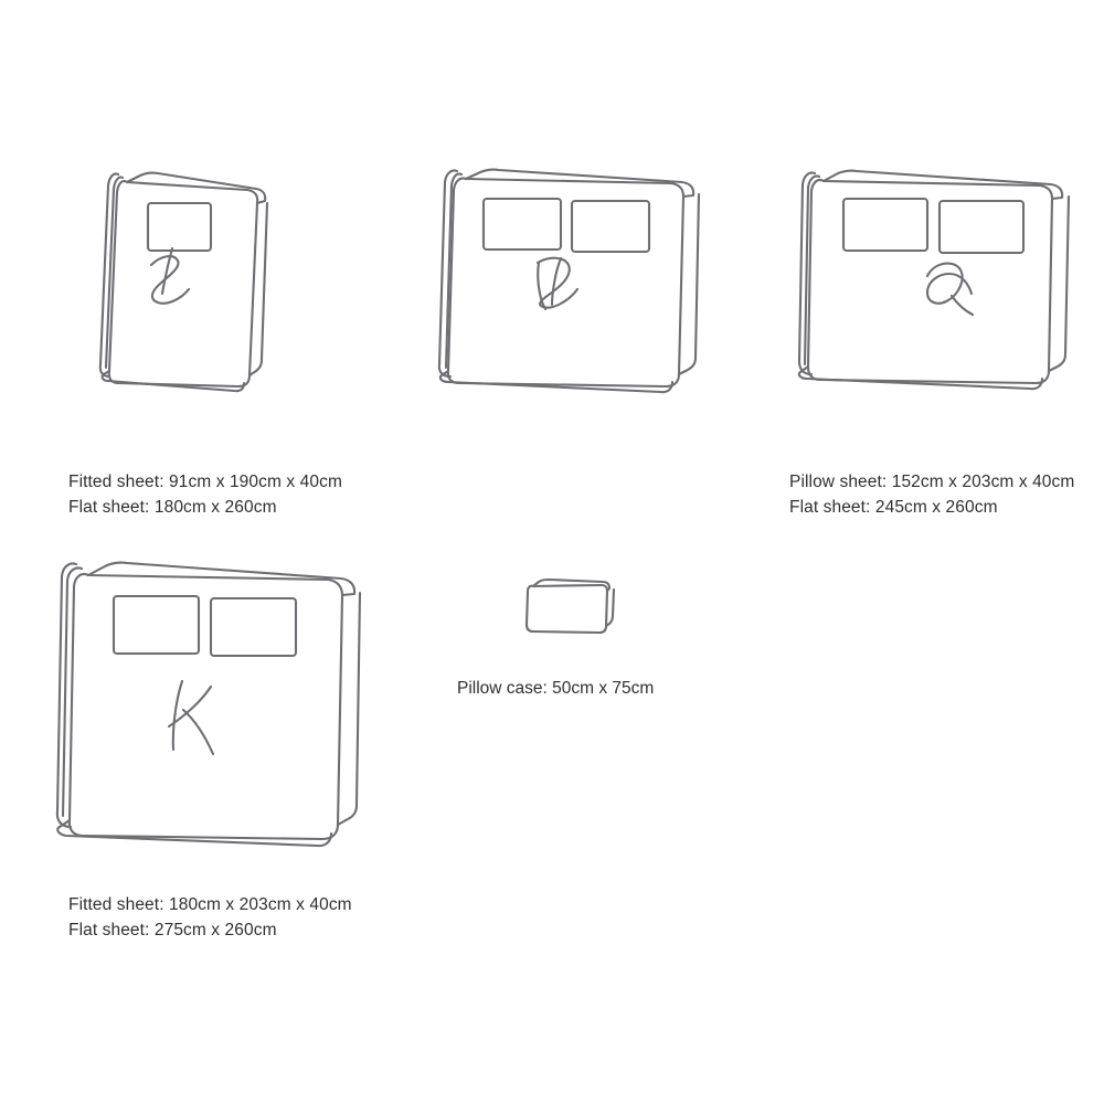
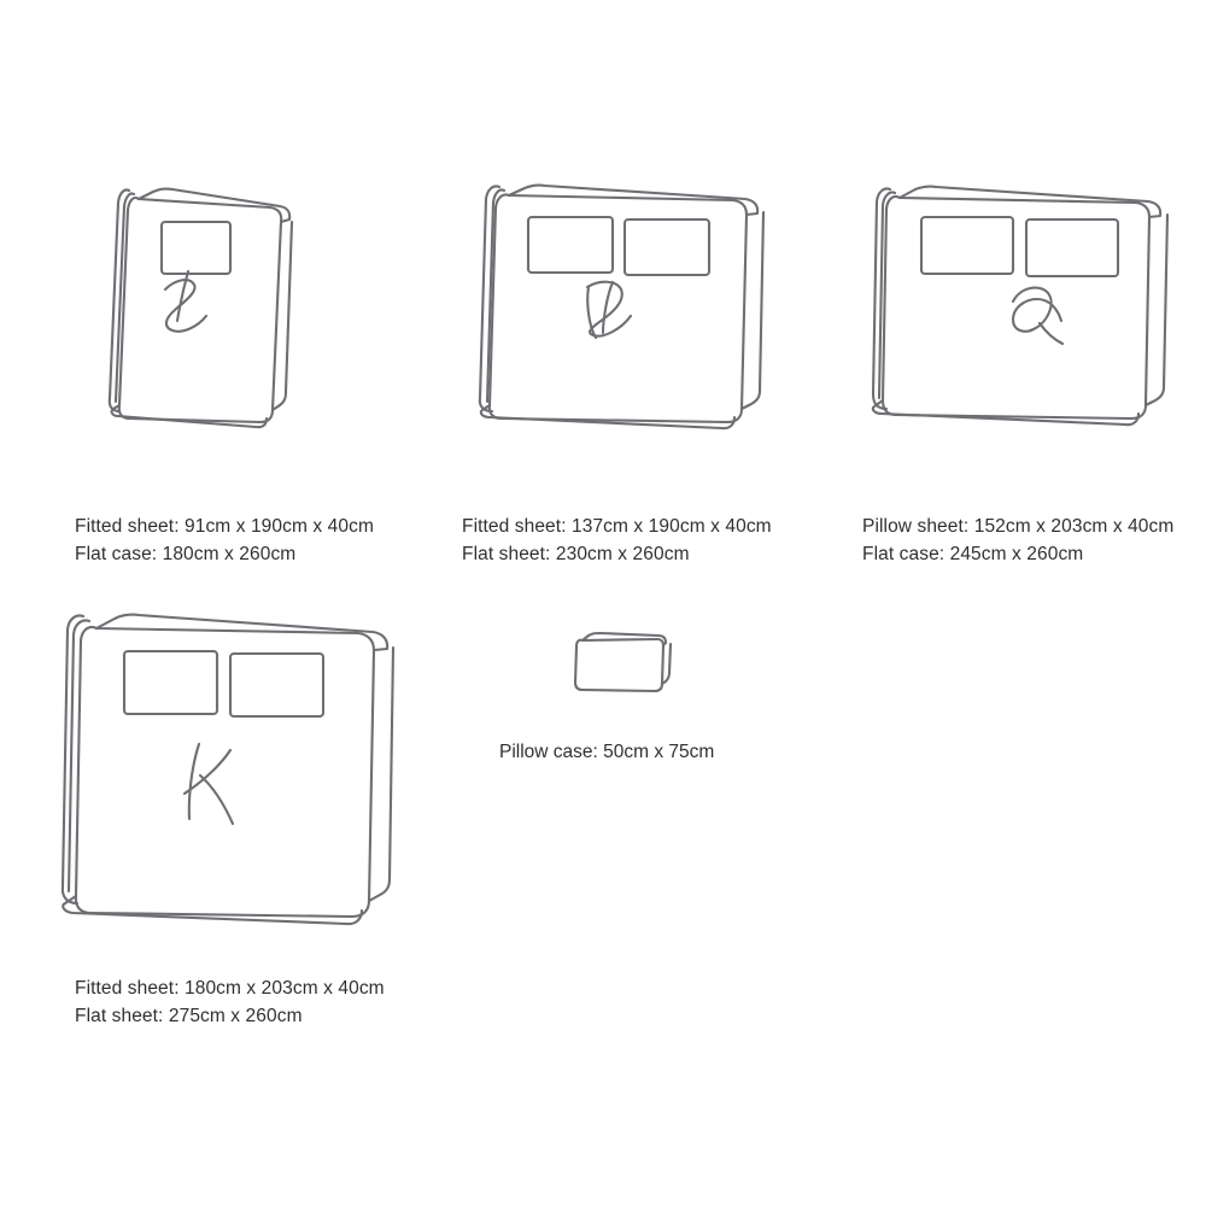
  Fitted sheet: 91cm x 190cm x 40cm
- Flat sheet: 180cm x 260cm
+ Flat case: 180cm x 260cm
+ Fitted sheet: 137cm x 190cm x 40cm
+ Flat sheet: 230cm x 260cm
  Pillow sheet: 152cm x 203cm x 40cm
- Flat sheet: 245cm x 260cm
+ Flat case: 245cm x 260cm
  Fitted sheet: 180cm x 203cm x 40cm
  Flat sheet: 275cm x 260cm
  Pillow case: 50cm x 75cm
